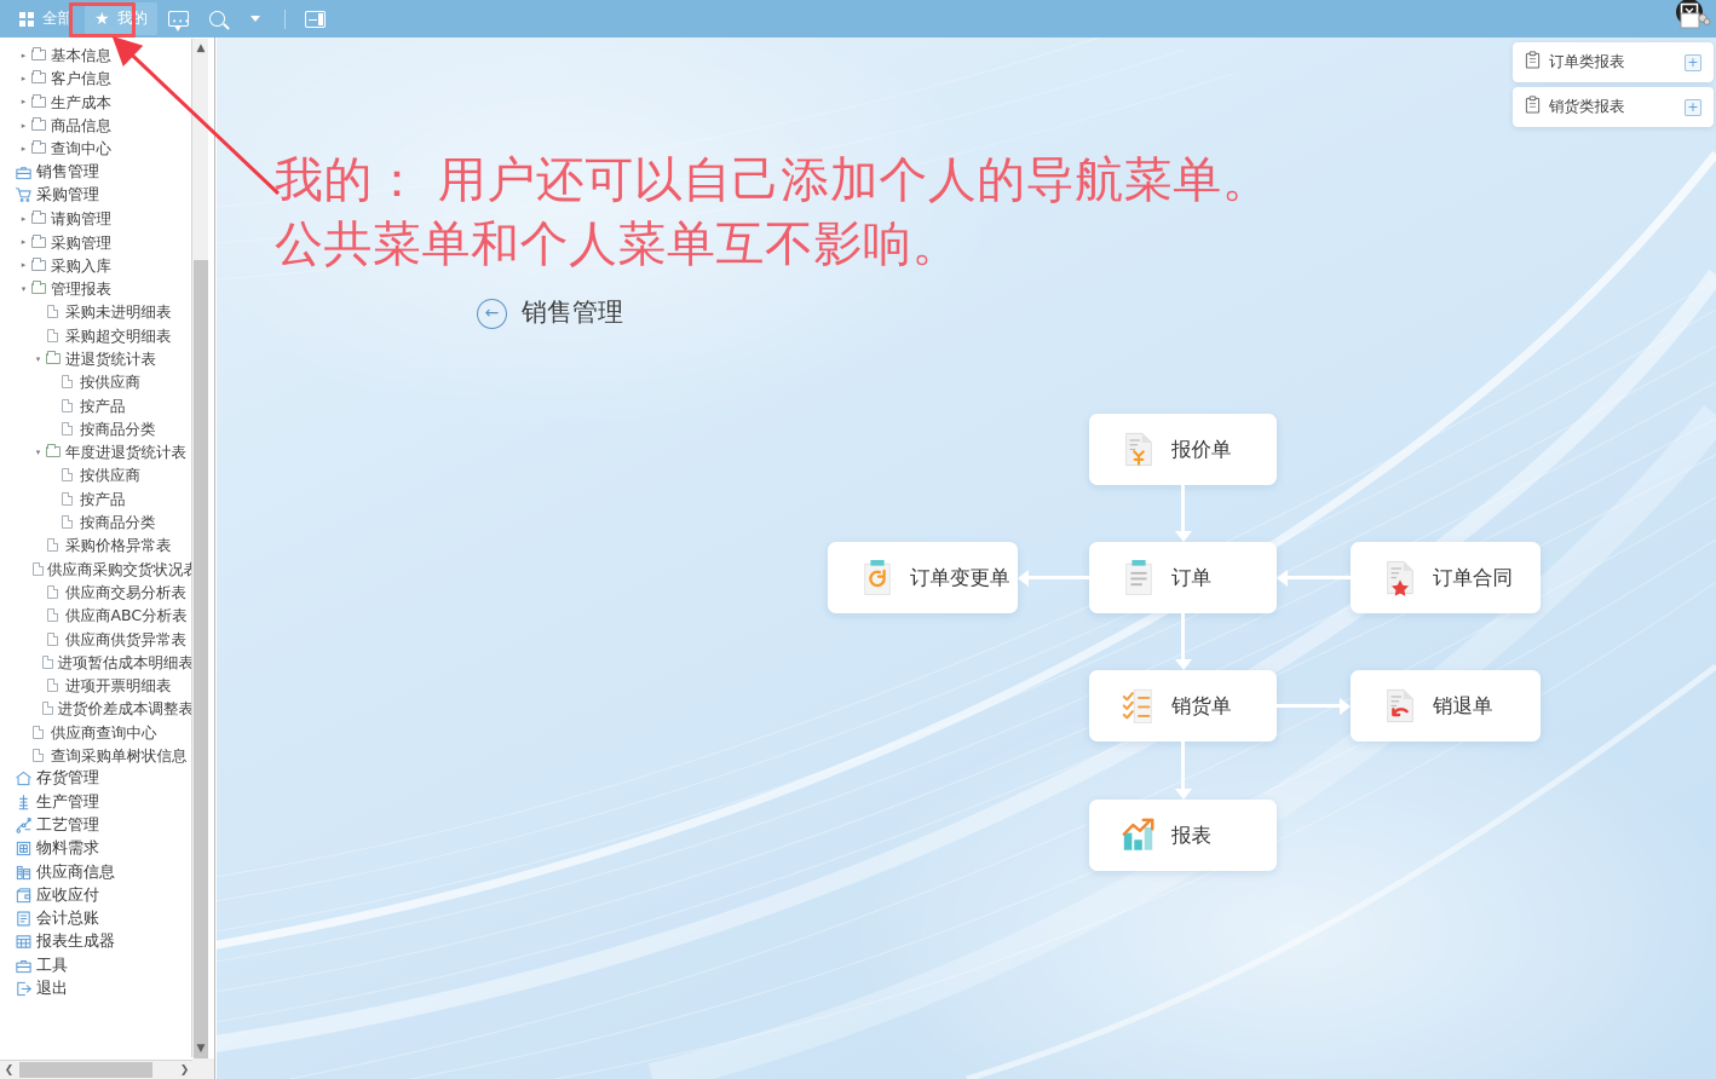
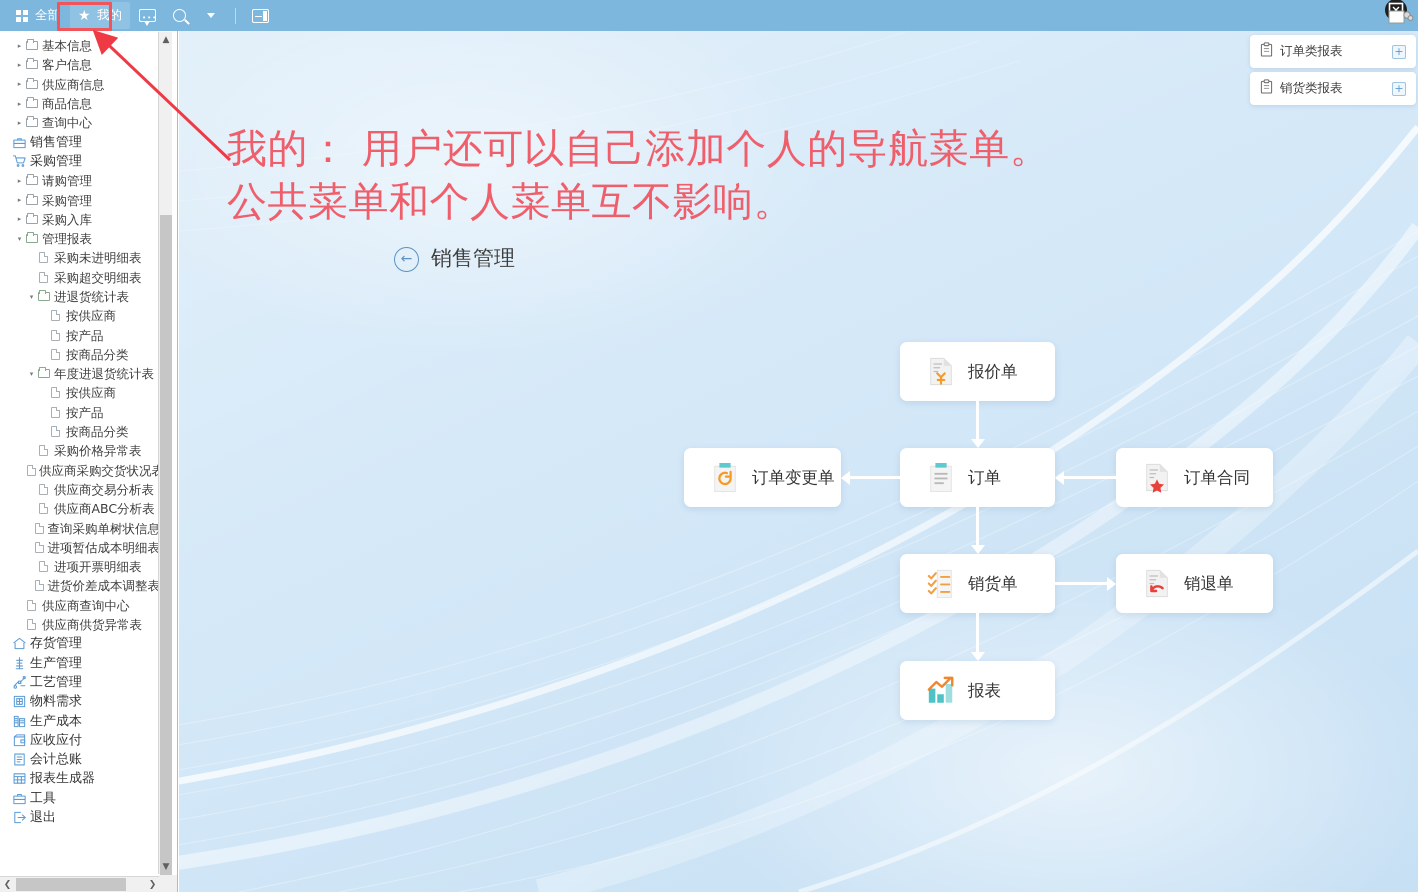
  全部
  ★
  我的
  •••
  ▸
  基本信息
  ▸
  客户信息
  ▸
- 生产成本
+ 供应商信息
  ▸
  商品信息
  ▸
  查询中心
  销售管理
  采购管理
  ▸
  请购管理
  ▸
  采购管理
  ▸
  采购入库
  ▾
  管理报表
  采购未进明细表
  采购超交明细表
  ▾
  进退货统计表
  按供应商
  按产品
  按商品分类
  ▾
  年度进退货统计表
  按供应商
  按产品
  按商品分类
  采购价格异常表
  供应商采购交货状况
  供应商交易分析表
  供应商ABC分析表
- 供应商供货异常表
+ 查询采购单树状信息
  进项暂估成本明细表
  进项开票明细表
  进货价差成本调整表
  供应商查询中心
- 查询采购单树状信息
+ 供应商供货异常表
  存货管理
  生产管理
  工艺管理
  物料需求
- 供应商信息
+ 生产成本
  应收应付
  会计总账
  报表生成器
  工具
  退出
  ▲
  ▼
  ❮
  ❯
  我的： 用户还可以自己添加个人的导航菜单。
  公共菜单和个人菜单互不影响。
  ←
  销售管理
  报价单
  订单
  订单变更单
  订单合同
  销货单
  销退单
  报表
  订单类报表
  +
  销货类报表
  +
